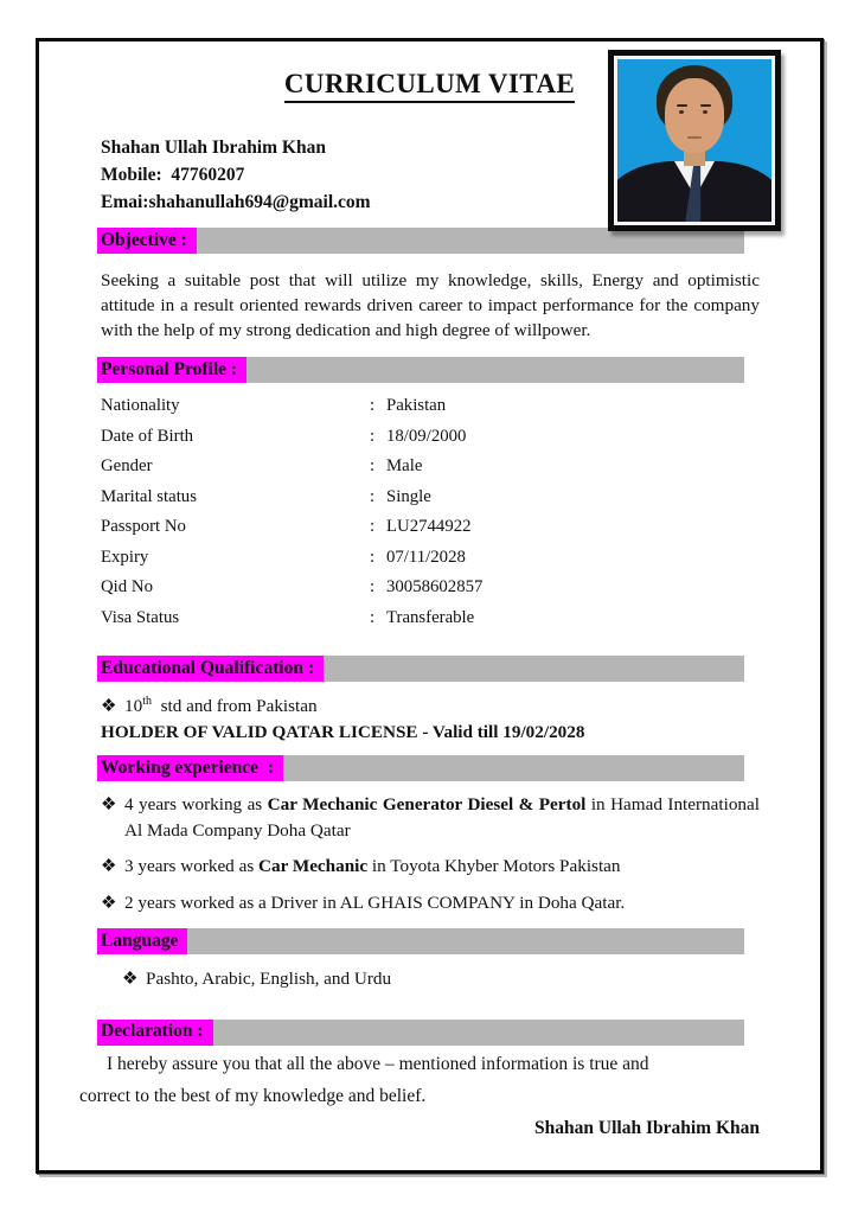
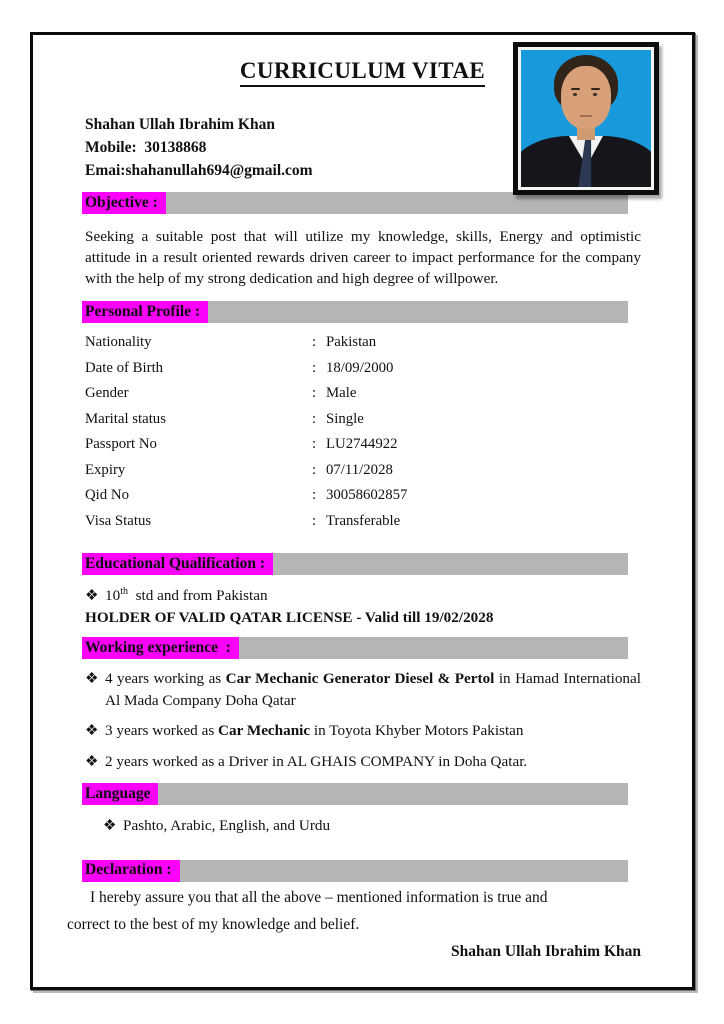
  CURRICULUM VITAE
  Shahan Ullah Ibrahim Khan
- Mobile: 47760207
+ Mobile: 30138868
  Emai:shahanullah694@gmail.com
  Objective :
  Seeking a suitable post that will utilize my knowledge, skills, Energy and optimistic attitude in a result oriented rewards driven career to impact performance for the company with the help of my strong dedication and high degree of willpower.
  Personal Profile :
  Nationality
  :
  Pakistan
  Date of Birth
  :
  18/09/2000
  Gender
  :
  Male
  Marital status
  :
  Single
  Passport No
  :
  LU2744922
  Expiry
  :
  07/11/2028
  Qid No
  :
  30058602857
  Visa Status
  :
  Transferable
  Educational Qualification :
  ❖
  10th std and from Pakistan
  HOLDER OF VALID QATAR LICENSE - Valid till 19/02/2028
  Working experience :
  ❖
  4 years working as Car Mechanic Generator Diesel & Pertol in Hamad International Al Mada Company Doha Qatar
  ❖
  3 years worked as Car Mechanic in Toyota Khyber Motors Pakistan
  ❖
  2 years worked as a Driver in AL GHAIS COMPANY in Doha Qatar.
  Language
  ❖
  Pashto, Arabic, English, and Urdu
  Declaration :
  I hereby assure you that all the above – mentioned information is true and
  correct to the best of my knowledge and belief.
  Shahan Ullah Ibrahim Khan
